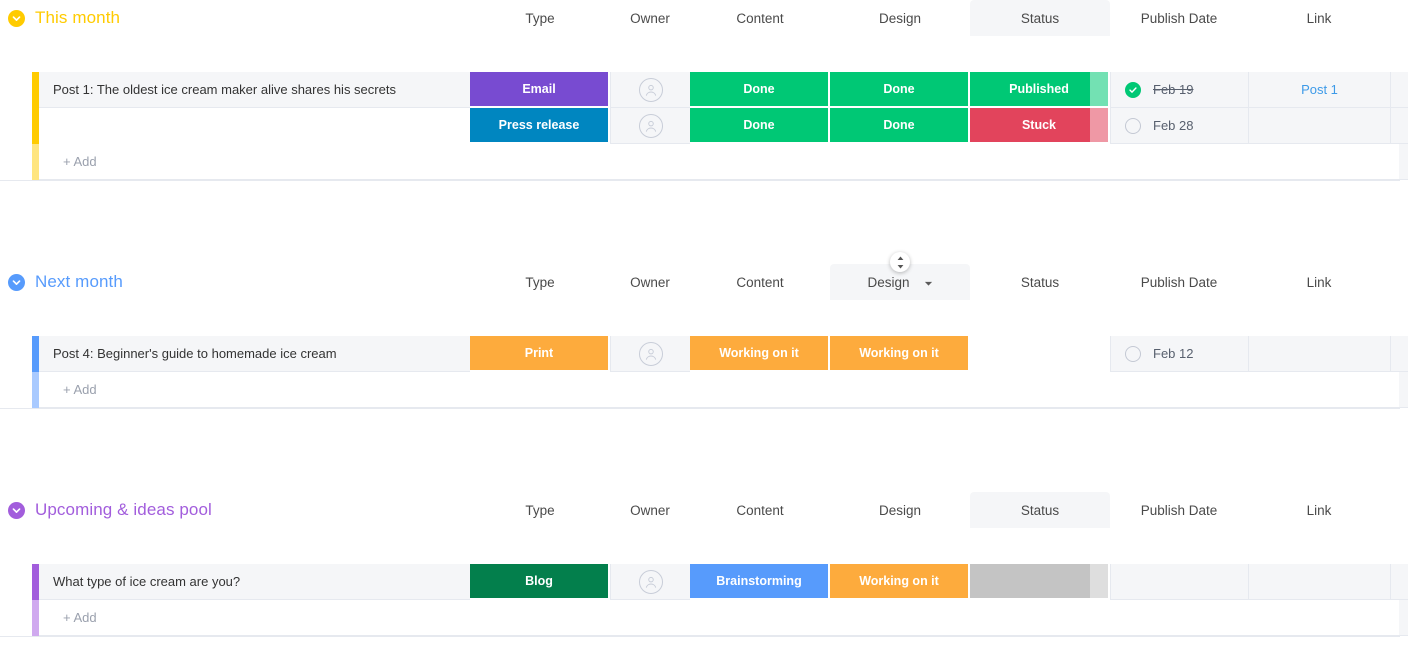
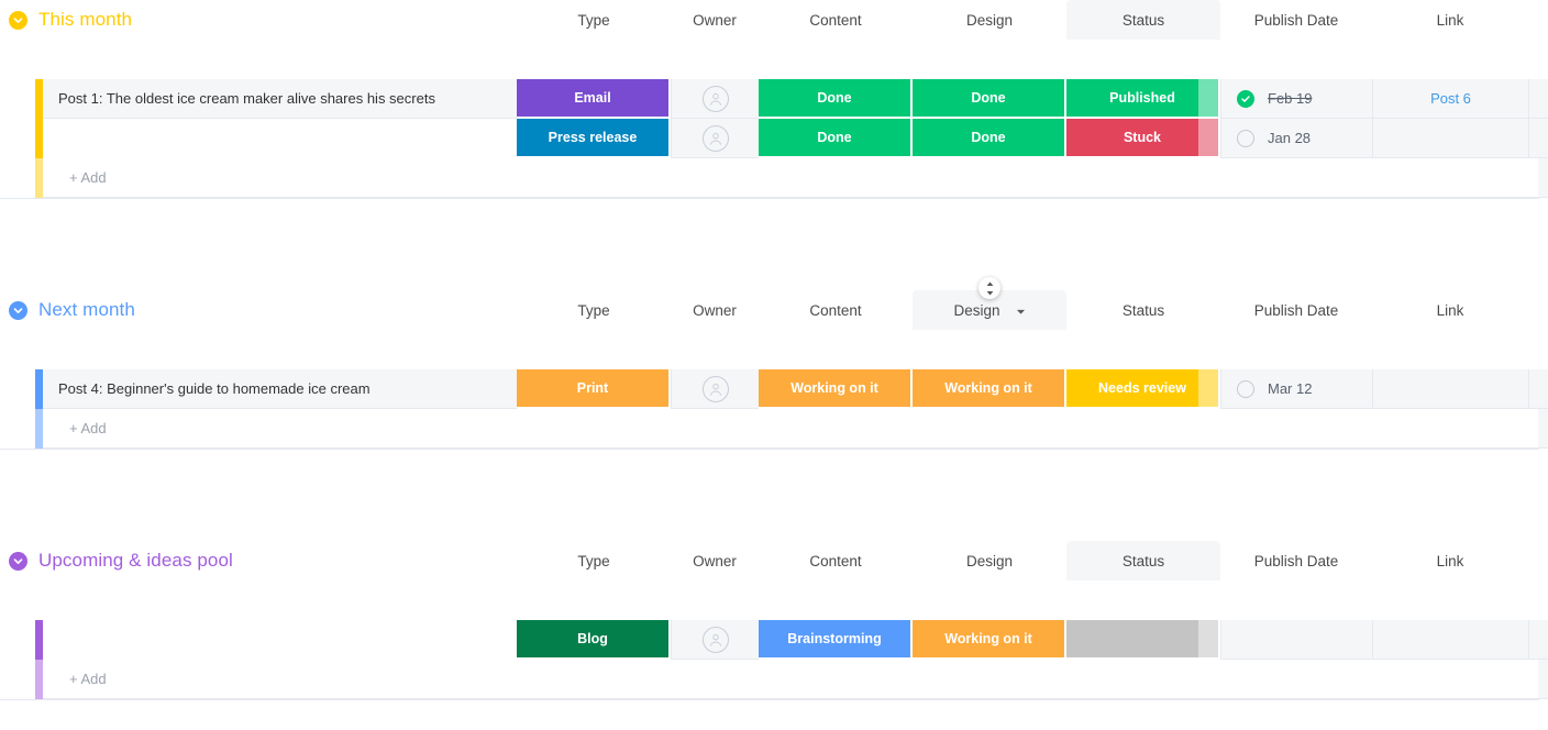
  This month
  Type
  Owner
  Content
  Design
  Status
  Publish Date
  Link
  Post 1: The oldest ice cream maker alive shares his secrets
  Email
  Done
  Done
  Published
  Feb 19
- Post 1
+ Post 6
  Press release
  Done
  Done
  Stuck
- Feb 28
+ Jan 28
  + Add
  Next month
  Type
  Owner
  Content
  Design
  Status
  Publish Date
  Link
  Post 4: Beginner's guide to homemade ice cream
  Print
  Working on it
  Working on it
+ Needs review
- Feb 12
+ Mar 12
  + Add
  Upcoming & ideas pool
  Type
  Owner
  Content
  Design
  Status
  Publish Date
  Link
- What type of ice cream are you?
  Blog
  Brainstorming
  Working on it
  + Add
